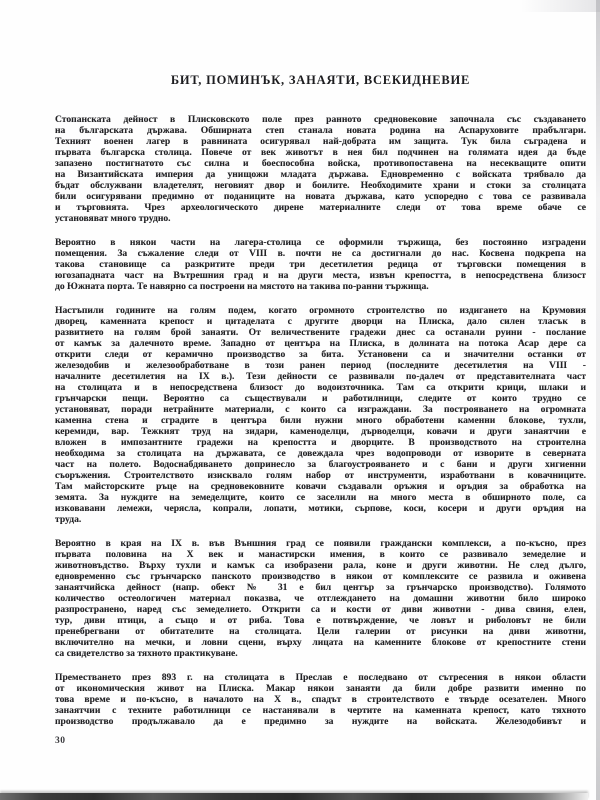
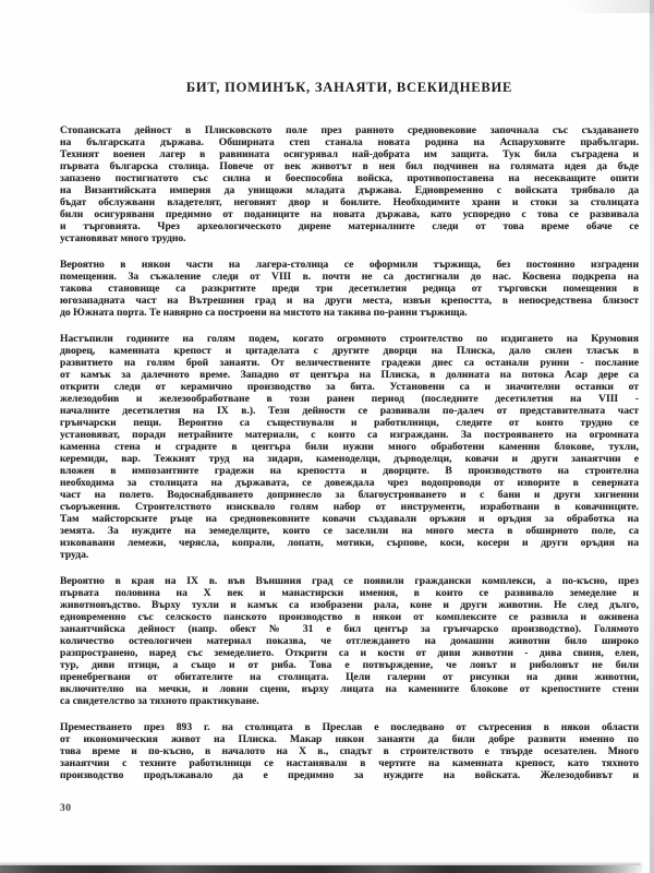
  БИТ, ПОМИНЪК, ЗАНАЯТИ, ВСЕКИДНЕВИЕ
  Стопанската дейност в Плисковското поле през ранното средновековие започнала със създаването
  на българската държава. Обширната степ станала новата родина на Аспаруховите прабългари.
  Техният военен лагер в равнината осигурявал най-добрата им защита. Тук била съградена и
  първата българска столица. Повече от век животът в нея бил подчинен на голямата идея да бъде
  запазено постигнатото със силна и боеспособна войска, противопоставена на несекващите опити
  на Византийската империя да унищожи младата държава. Едновременно с войската трябвало да
  бъдат обслужвани владетелят, неговият двор и боилите. Необходимите храни и стоки за столицата
  били осигурявани предимно от поданиците на новата държава, като успоредно с това се развивала
  и търговията. Чрез археологическото дирене материалните следи от това време обаче се
  установяват много трудно.
  Вероятно в някои части на лагера-столица се оформили тържища, без постоянно изградени
  помещения. За съжаление следи от VIII в. почти не са достигнали до нас. Косвена подкрепа на
  такова становище са разкритите преди три десетилетия редица от търговски помещения в
  югозападната част на Вътрешния град и на други места, извън крепостта, в непосредствена близост
  до Южната порта. Те навярно са построени на мястото на такива по-ранни тържища.
  Настъпили годините на голям подем, когато огромното строителство по издигането на Крумовия
  дворец, каменната крепост и цитаделата с другите дворци на Плиска, дало силен тласък в
  развитието на голям брой занаяти. От величествените градежи днес са останали руини - послание
  от камък за далечното време. Западно от центъра на Плиска, в долината на потока Асар дере са
  открити следи от керамично производство за бита. Установени са и значителни останки от
  железодобив и железообработване в този ранен период (последните десетилетия на VIII -
  началните десетилетия на IX в.). Тези дейности се развивали по-далеч от представителната част
- на столицата и в непосредствена близост до водоизточника. Там са открити крици, шлаки и
  грънчарски пещи. Вероятно са съществували и работилници, следите от които трудно се
  установяват, поради нетрайните материали, с които са изграждани. За построяването на огромната
  каменна стена и сградите в центъра били нужни много обработени каменни блокове, тухли,
  керемиди, вар. Тежкият труд на зидари, каменоделци, дърводелци, ковачи и други занаятчии е
  вложен в импозантните градежи на крепостта и дворците. В производството на строителна
  необходима за столицата на държавата, се довеждала чрез водопроводи от изворите в северната
  част на полето. Водоснабдяването допринесло за благоустрояването и с бани и други хигиенни
  съоръжения. Строителството изисквало голям набор от инструменти, изработвани в ковачниците.
  Там майсторските ръце на средновековните ковачи създавали оръжия и оръдия за обработка на
  земята. За нуждите на земеделците, които се заселили на много места в обширното поле, са
  изковавани лемежи, черясла, копрали, лопати, мотики, сърпове, коси, косери и други оръдия на
  труда.
  Вероятно в края на IX в. във Външния град се появили граждански комплекси, а по-късно, през
  първата половина на X век и манастирски имения, в които се развивало земеделие и
  животновъдство. Върху тухли и камък са изобразени рала, коне и други животни. Не след дълго,
- едновременно със грънчарско панското производство в някои от комплексите се развила и оживена
+ едновременно със селскосто панското производство в някои от комплексите се развила и оживена
  занаятчийска дейност (напр. обект № 31 е бил център за грънчарско производство). Голямото
  количество остеологичен материал показва, че отглеждането на домашни животни било широко
  разпространено, наред със земеделието. Открити са и кости от диви животни - дива свиня, елен,
  тур, диви птици, а също и от риба. Това е потвърждение, че ловът и риболовът не били
  пренебрегвани от обитателите на столицата. Цели галерии от рисунки на диви животни,
  включително на мечки, и ловни сцени, върху лицата на каменните блокове от крепостните стени
  са свидетелство за тяхното практикуване.
  Преместването през 893 г. на столицата в Преслав е последвано от сътресения в някои области
  от икономическия живот на Плиска. Макар някои занаяти да били добре развити именно по
  това време и по-късно, в началото на X в., спадът в строителството е твърде осезателен. Много
  занаятчии с техните работилници се настанявали в чертите на каменната крепост, като тяхното
  производство продължавало да е предимно за нуждите на войската. Железодобивът и
  30
